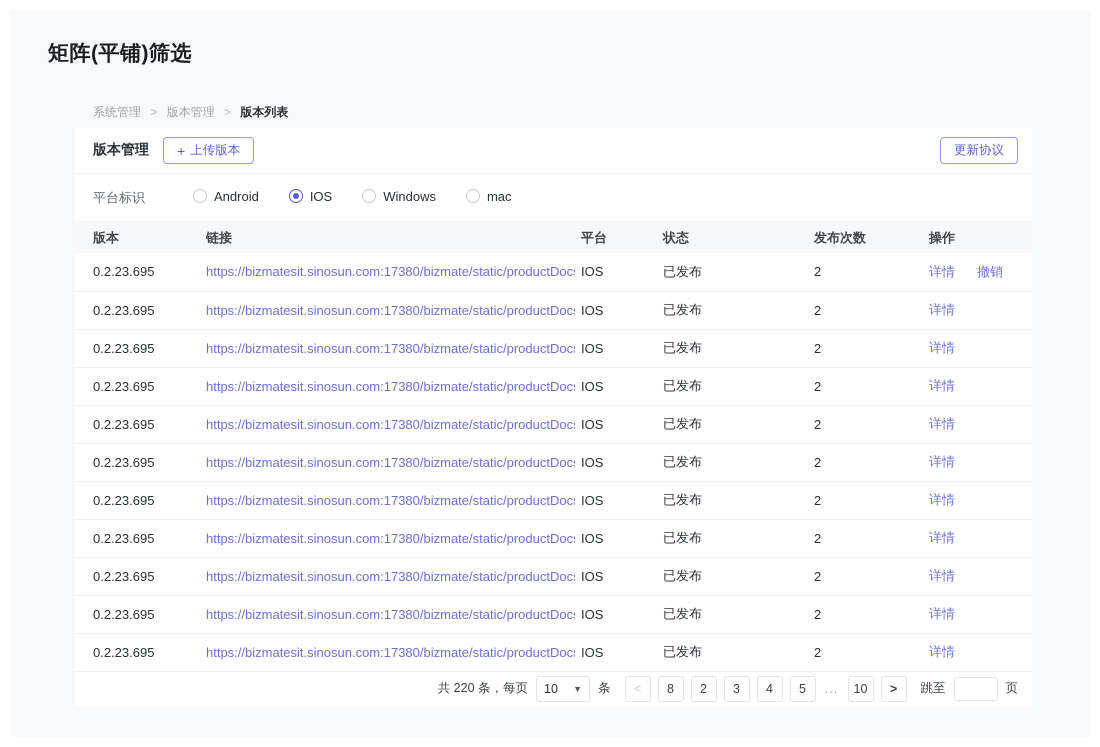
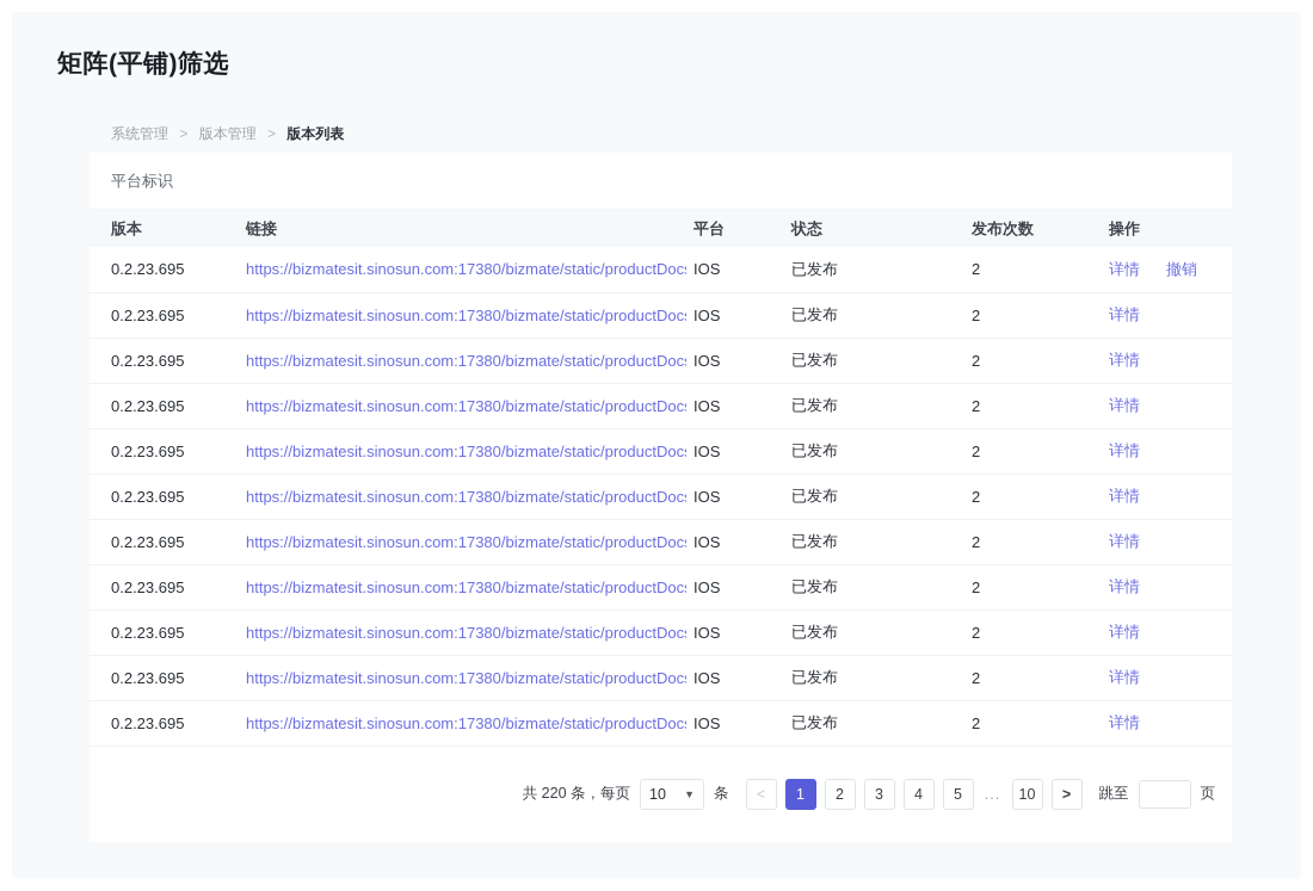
  矩阵(平铺)筛选
  系统管理 > 版本管理 > 版本列表
- 版本管理
- +
- 上传版本
- 更新协议
  平台标识
- Android
- IOS
- Windows
- mac
  版本	链接	平台	状态	发布次数	操作
  0.2.23.695	https://bizmatesit.sinosun.com:17380/bizmate/static/productDoc	IOS	已发布	2	详情 撤销
  0.2.23.695	https://bizmatesit.sinosun.com:17380/bizmate/static/productDoc	IOS	已发布	2	详情
  0.2.23.695	https://bizmatesit.sinosun.com:17380/bizmate/static/productDoc	IOS	已发布	2	详情
  0.2.23.695	https://bizmatesit.sinosun.com:17380/bizmate/static/productDoc	IOS	已发布	2	详情
  0.2.23.695	https://bizmatesit.sinosun.com:17380/bizmate/static/productDoc	IOS	已发布	2	详情
  0.2.23.695	https://bizmatesit.sinosun.com:17380/bizmate/static/productDoc	IOS	已发布	2	详情
  0.2.23.695	https://bizmatesit.sinosun.com:17380/bizmate/static/productDoc	IOS	已发布	2	详情
  0.2.23.695	https://bizmatesit.sinosun.com:17380/bizmate/static/productDoc	IOS	已发布	2	详情
  0.2.23.695	https://bizmatesit.sinosun.com:17380/bizmate/static/productDoc	IOS	已发布	2	详情
  0.2.23.695	https://bizmatesit.sinosun.com:17380/bizmate/static/productDoc	IOS	已发布	2	详情
  0.2.23.695	https://bizmatesit.sinosun.com:17380/bizmate/static/productDoc	IOS	已发布	2	详情
  共 220 条，每页
  10
  ▼
  条
  <
- 8
+ 1
  2
  3
  4
  5
  ...
  10
  >
  跳至
  页
